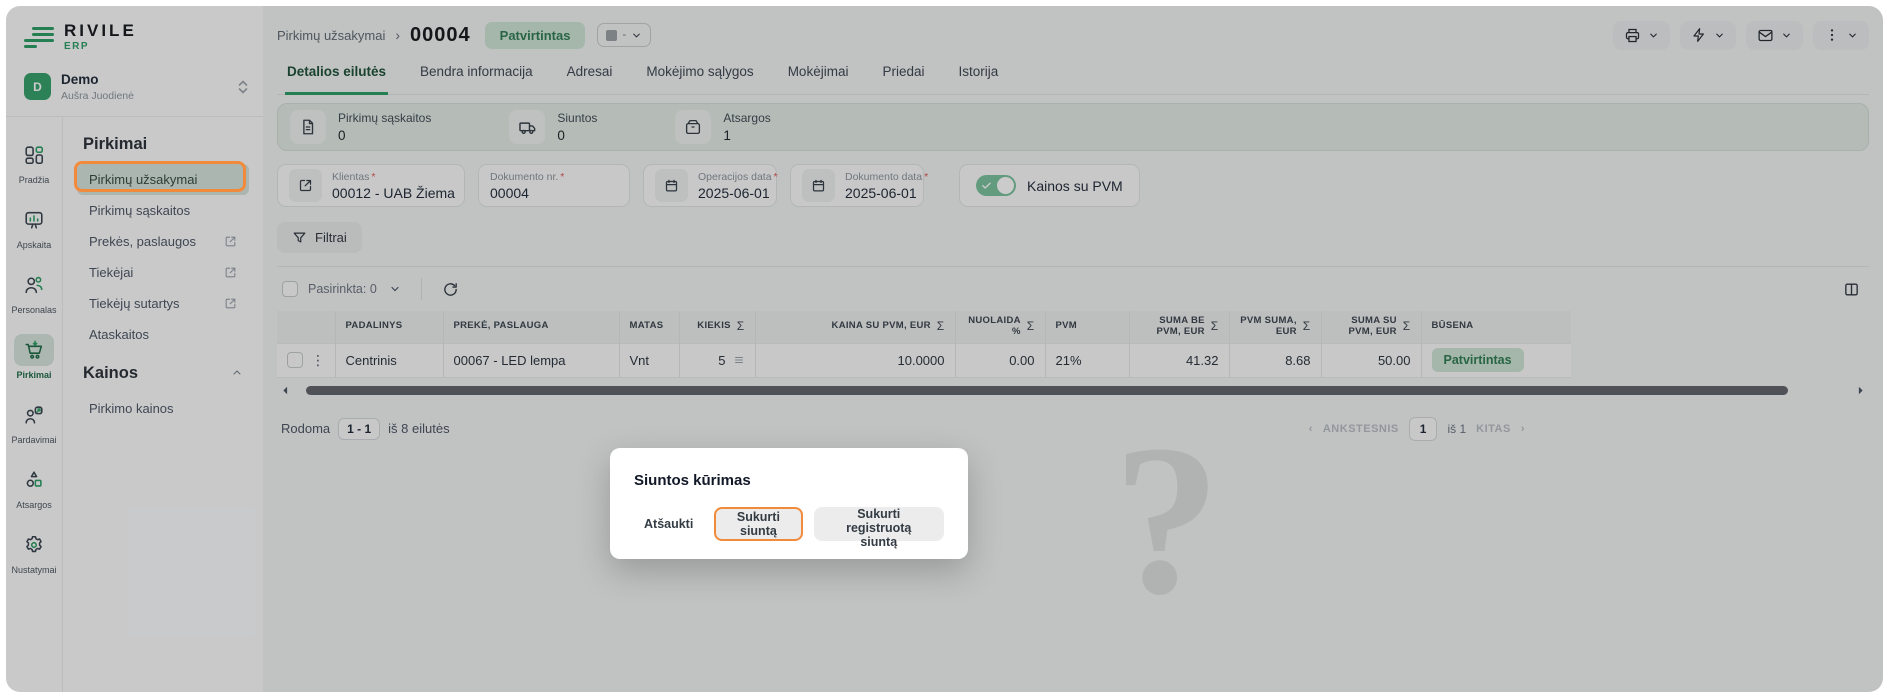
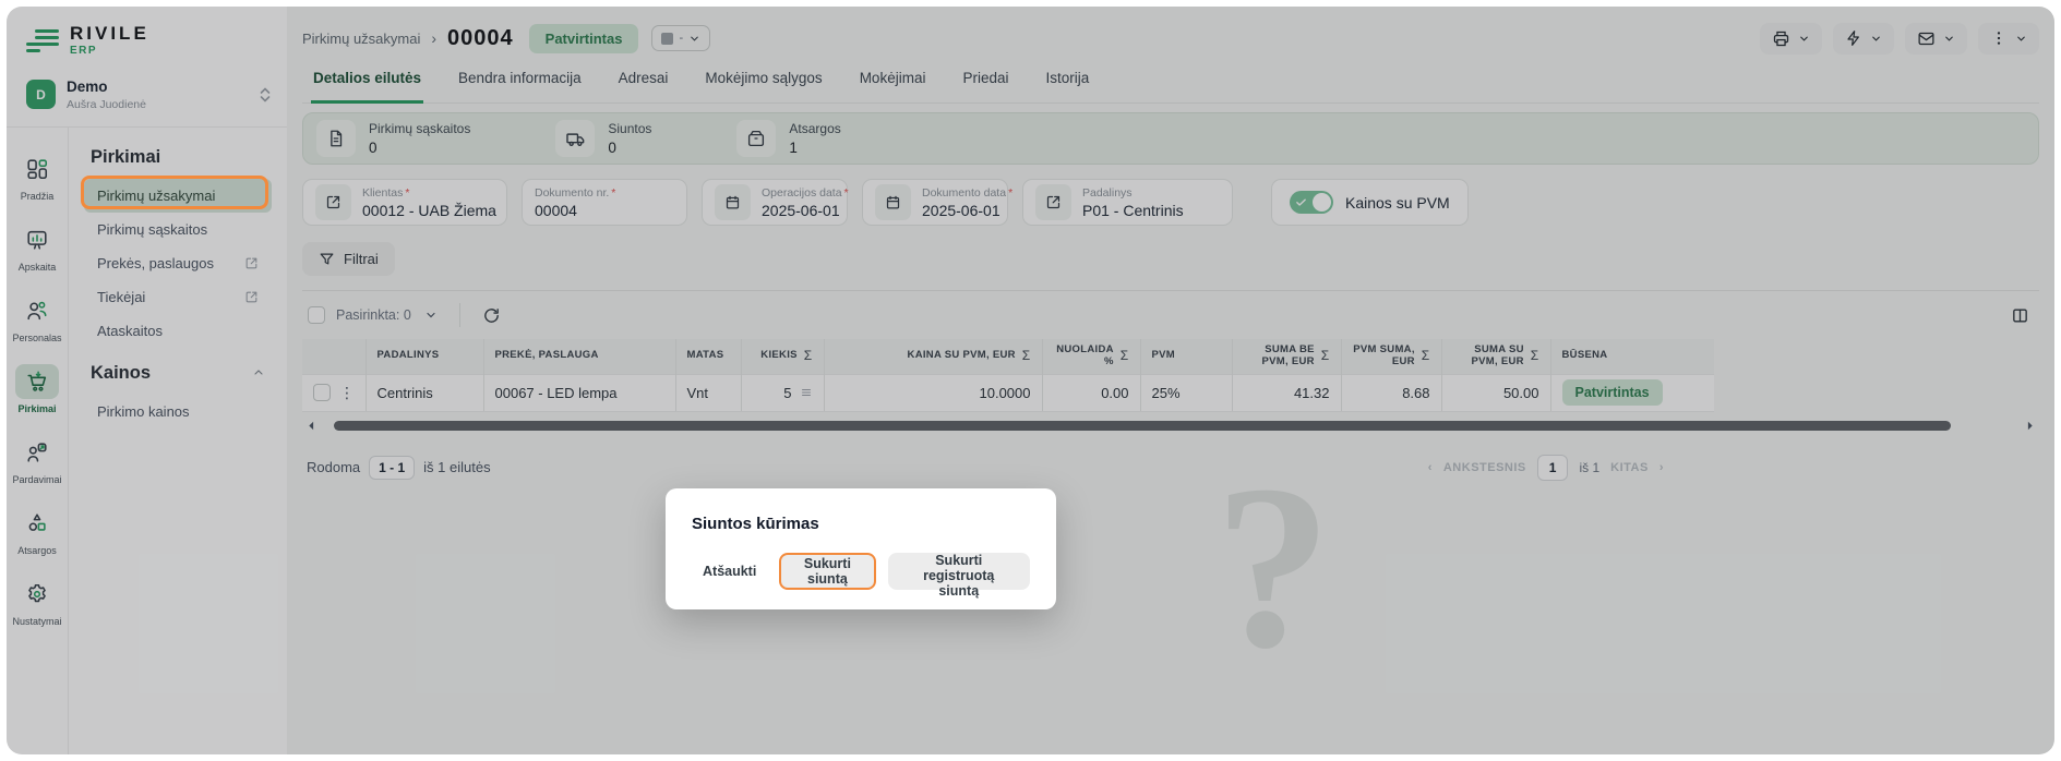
  RIVILE
  ERP
  D
  Demo
  Aušra Juodienė
  Pradžia
  Apskaita
  Personalas
  Pirkimai
  Pardavimai
  Atsargos
  Nustatymai
  Pirkimai
  Pirkimų užsakymai
  Pirkimų sąskaitos
  Prekės, paslaugos
  Tiekėjai
- Tiekėjų sutartys
  Ataskaitos
  Kainos
  Pirkimo kainos
  Pirkimų užsakymai
  ›
  00004
  Patvirtintas
  -
  Detalios eilutės
  Bendra informacija
  Adresai
  Mokėjimo sąlygos
  Mokėjimai
  Priedai
  Istorija
  Pirkimų sąskaitos
  0
  Siuntos
  0
  Atsargos
  1
  Klientas *
  00012 - UAB Žiema
  Dokumento nr. *
  00004
  Operacijos data *
  2025-06-01
  Dokumento data *
  2025-06-01
+ Padalinys
+ P01 - Centrinis
  Kainos su PVM
  Filtrai
  Pasirinkta: 0
  	PADALINYS	PREKĖ, PASLAUGA	MATAS	KIEKIS Σ	KAINA SU PVM, EUR Σ	NUOLAIDA % Σ	PVM	SUMA BE PVM, EUR Σ	PVM SUMA, EUR Σ	SUMA SU PVM, EUR Σ	BŪSENA
- ⋮	Centrinis	00067 - LED lempa	Vnt	5	10.0000	0.00	21%	41.32	8.68	50.00	Patvirtintas
+ ⋮	Centrinis	00067 - LED lempa	Vnt	5	10.0000	0.00	25%	41.32	8.68	50.00	Patvirtintas
  Rodoma
  1 - 1
- iš 8 eilutės
+ iš 1 eilutės
  ‹
  ANKSTESNIS
  1
  iš 1
  KITAS
  ›
  Siuntos kūrimas
  Atšaukti
  Sukurti siuntą
  Sukurti registruotą siuntą
